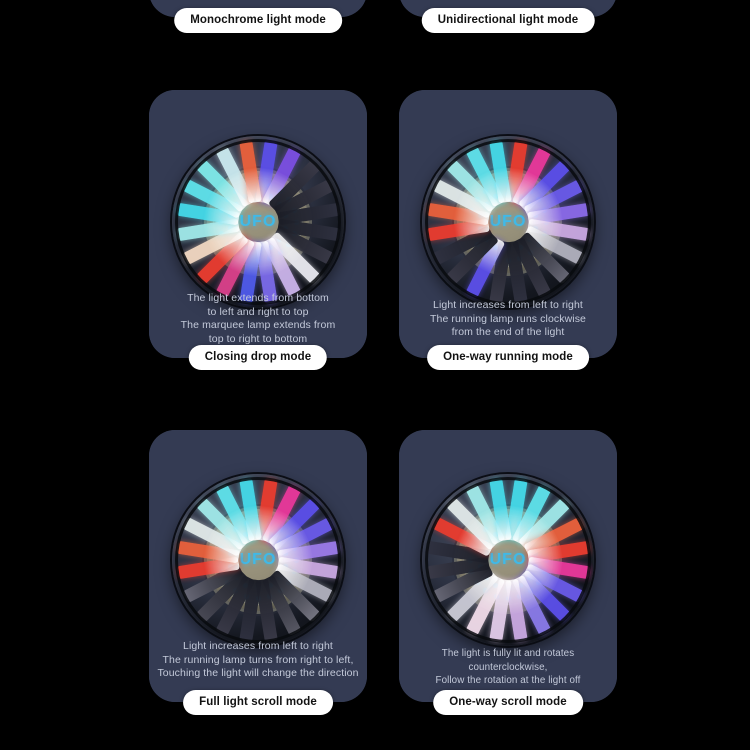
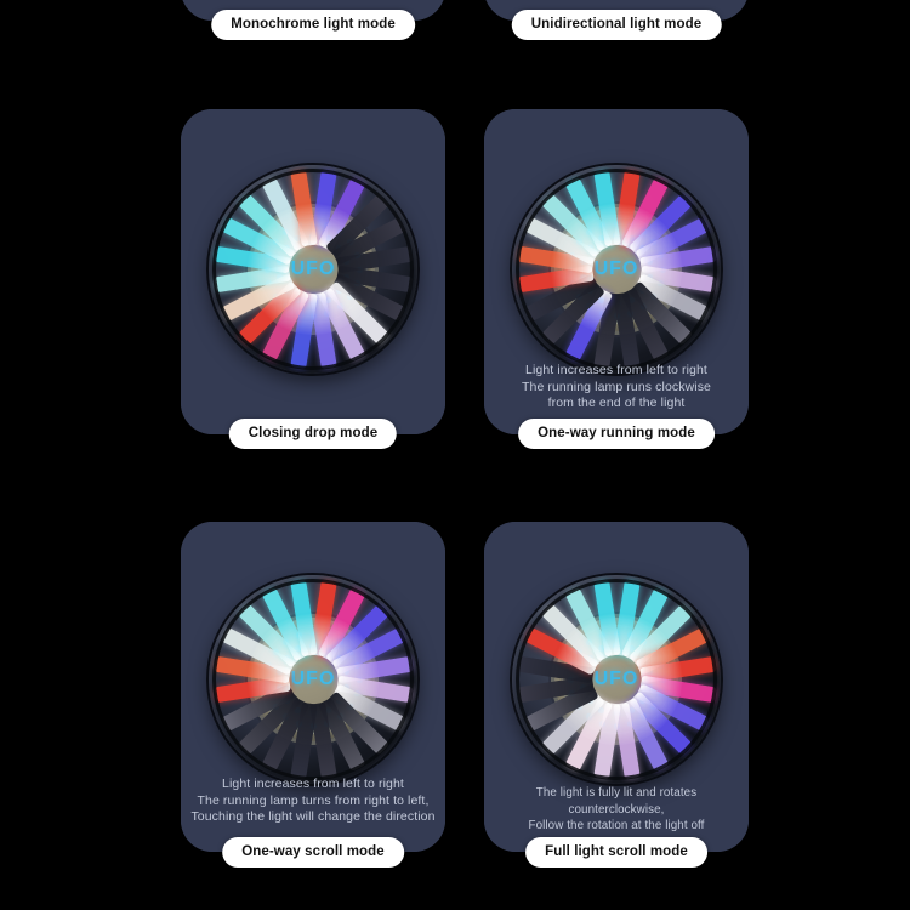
  Monochrome light mode
  Unidirectional light mode
  UFO
- The light extends from bottom
- to left and right to top
- The marquee lamp extends from
- top to right to bottom
  Closing drop mode
  UFO
  Light increases from left to right
  The running lamp runs clockwise
  from the end of the light
  One-way running mode
  UFO
  Light increases from left to right
  The running lamp turns from right to left,
  Touching the light will change the direction
- Full light scroll mode
+ One-way scroll mode
  UFO
  The light is fully lit and rotates counterclockwise,
  Follow the rotation at the light off
- One-way scroll mode
+ Full light scroll mode
